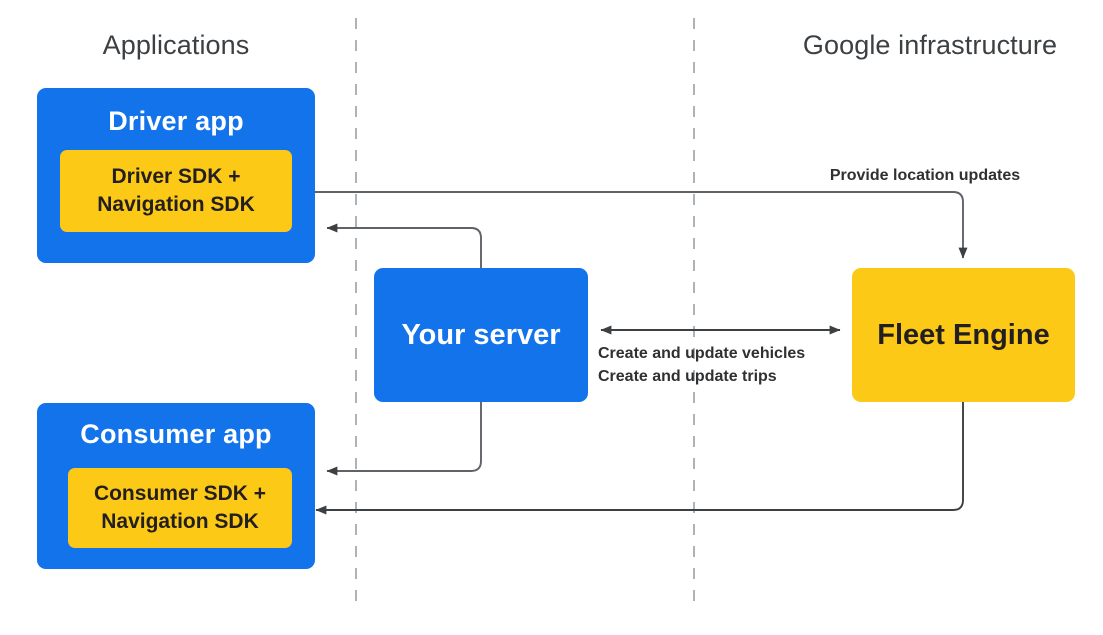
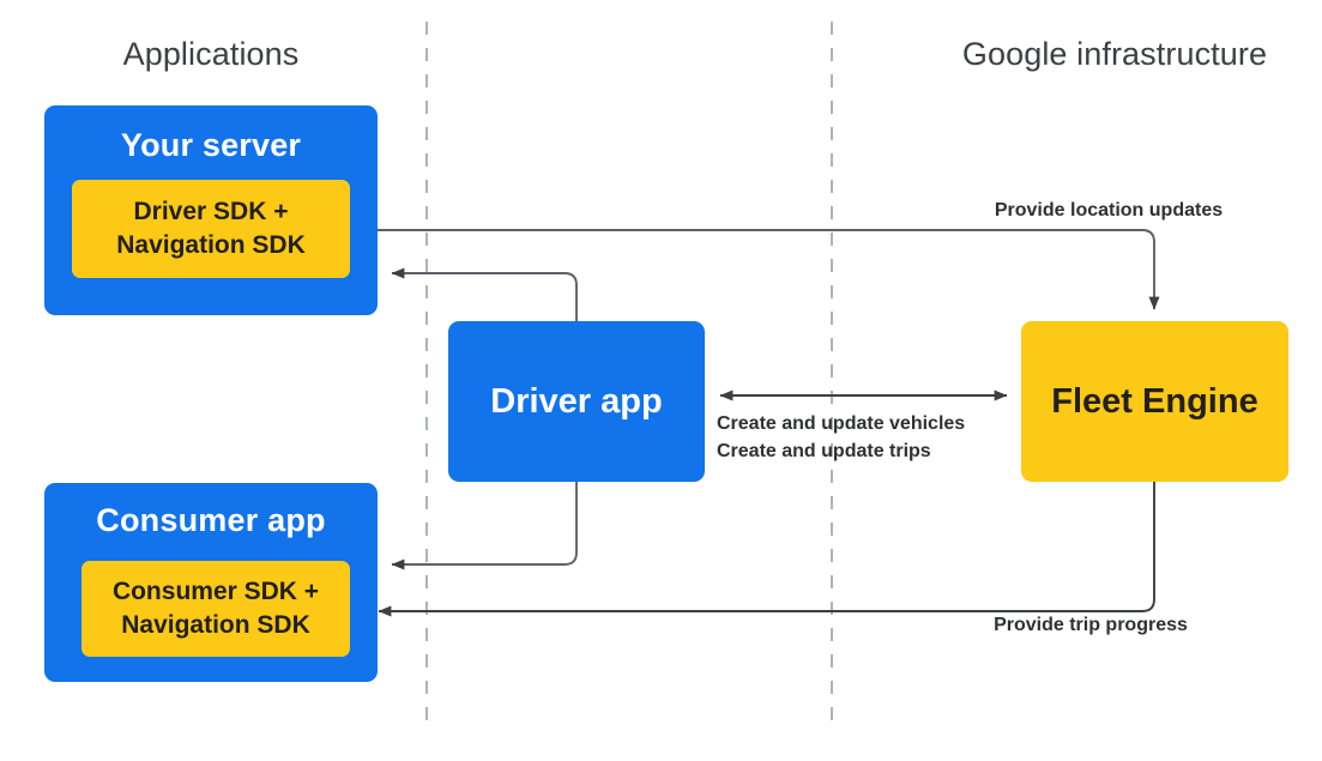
  Applications
  Google infrastructure
- Driver app
+ Your server
  Driver SDK +
  Navigation SDK
  Consumer app
  Consumer SDK +
  Navigation SDK
- Your server
+ Driver app
  Fleet Engine
  Provide location updates
  Create and update vehicles
  Create and update trips
+ Provide trip progress
